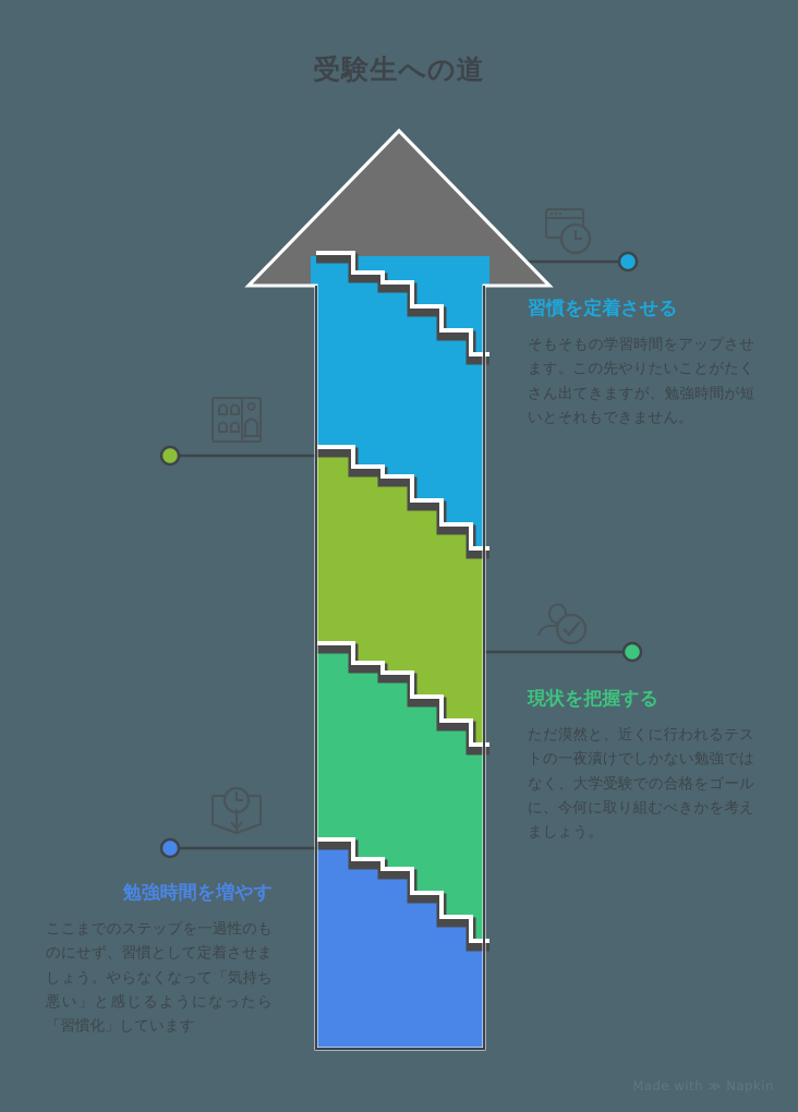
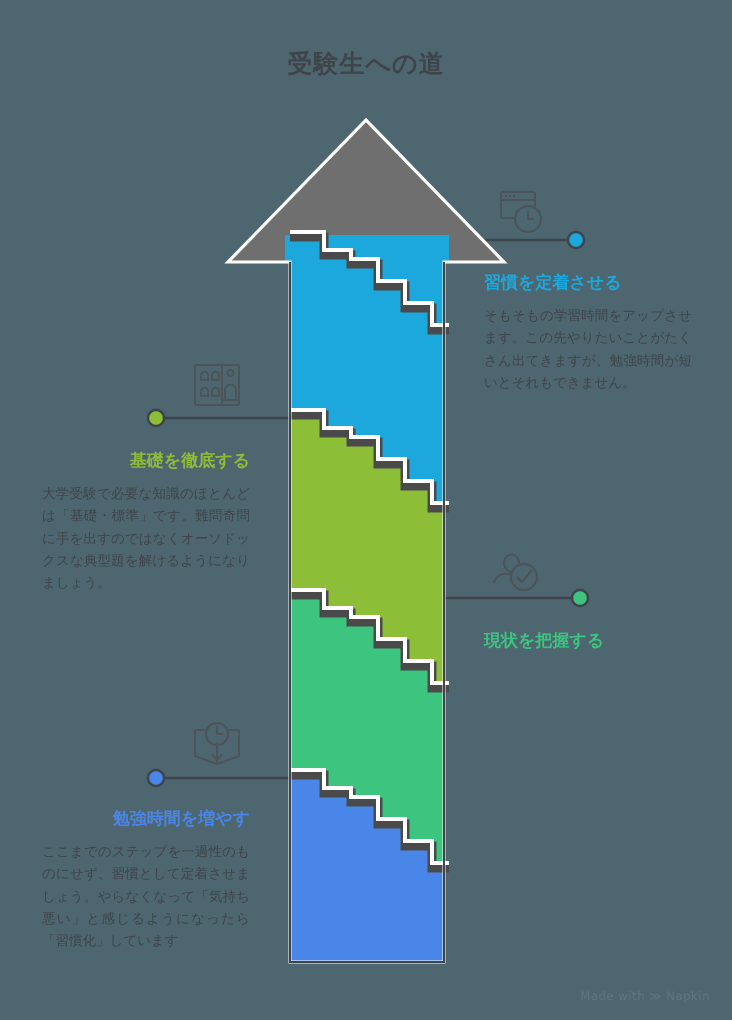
  受験生への道
  習慣を定着させる
  そもそもの学習時間をアップさせます。この先やりたいことがたくさん出てきますが、勉強時間が短いとそれもできません。
+ 基礎を徹底する
+ 大学受験で必要な知識のほとんどは「基礎・標準」です。難問奇問に手を出すのではなくオーソドックスな典型題を解けるようになりましょう。
  現状を把握する
- ただ漠然と、近くに行われるテストの一夜漬けでしかない勉強ではなく、大学受験での合格をゴールに、今何に取り組むべきかを考えましょう。
  勉強時間を増やす
  ここまでのステップを一過性のものにせず、習慣として定着させましょう。やらなくなって「気持ち悪い」と感じるようになったら「習慣化」しています
